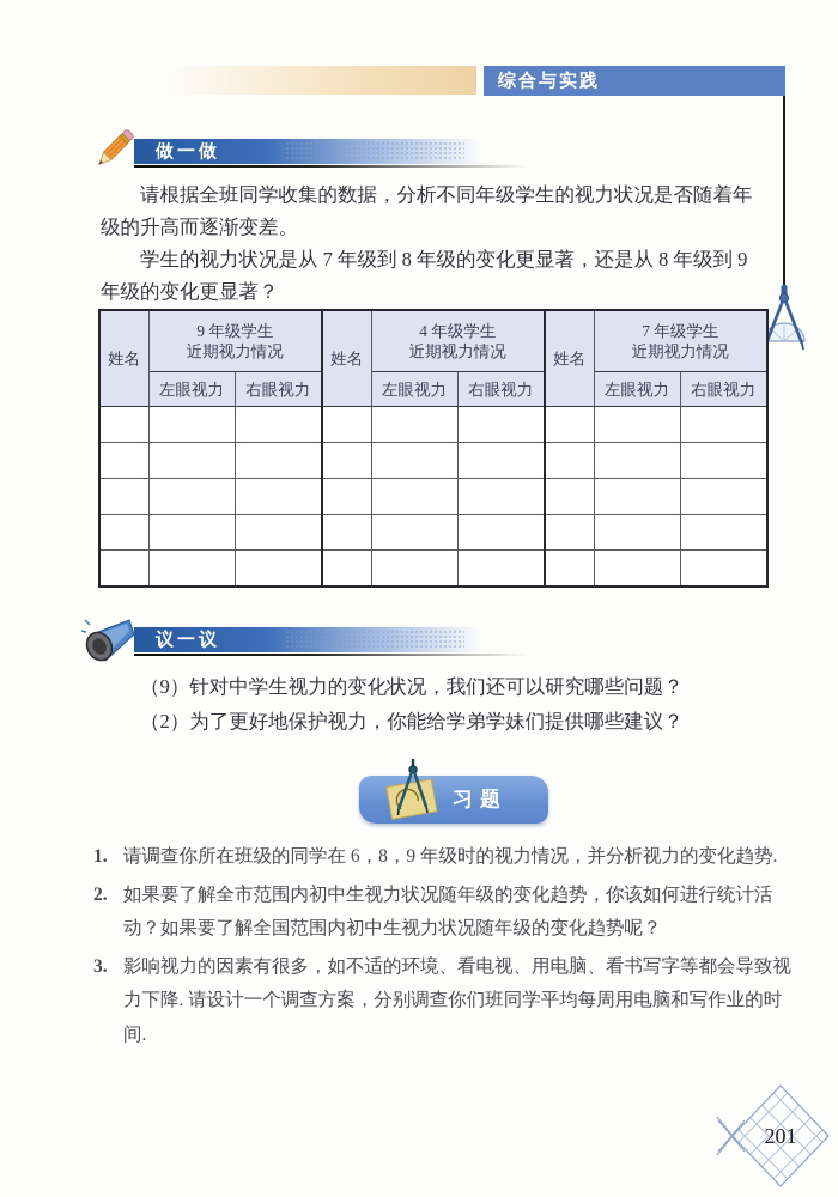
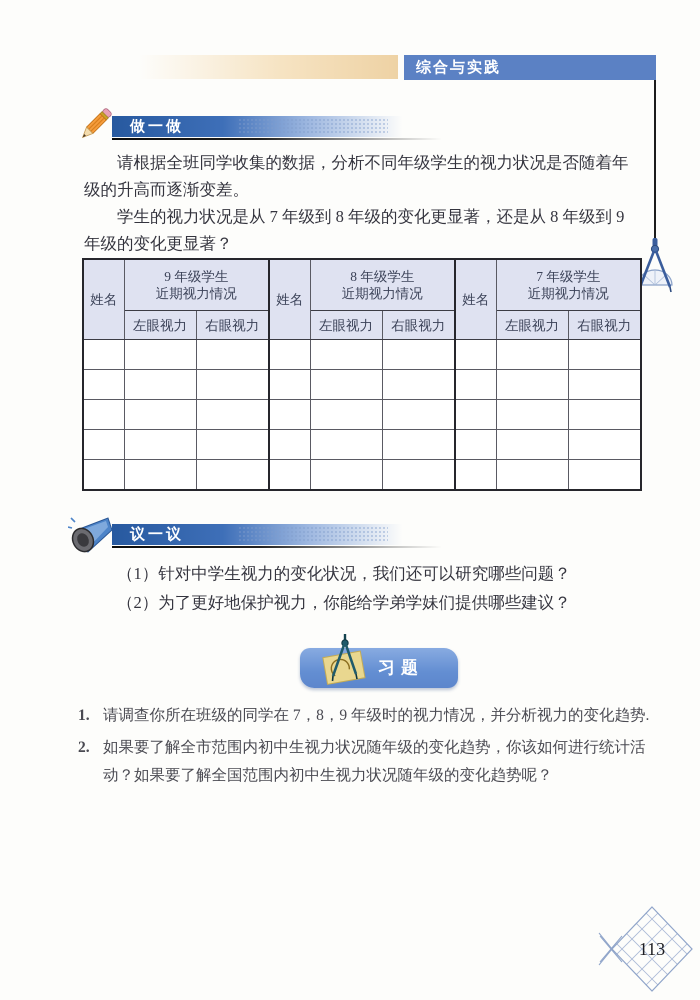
  综合与实践
  做一做
  请根据全班同学收集的数据，分析不同年级学生的视力状况是否随着年级的升高而逐渐变差。
  学生的视力状况是从 7 年级到 8 年级的变化更显著，还是从 8 年级到 9 年级的变化更显著？
- 姓名	9 年级学生 近期视力情况	姓名	4 年级学生 近期视力情况	姓名	7 年级学生 近期视力情况
+ 姓名	9 年级学生 近期视力情况	姓名	8 年级学生 近期视力情况	姓名	7 年级学生 近期视力情况
  左眼视力	右眼视力	左眼视力	右眼视力	左眼视力	右眼视力
  议一议
- （9）针对中学生视力的变化状况，我们还可以研究哪些问题？
+ （1）针对中学生视力的变化状况，我们还可以研究哪些问题？
  （2）为了更好地保护视力，你能给学弟学妹们提供哪些建议？
  习题
  1.
- 请调查你所在班级的同学在 6，8，9 年级时的视力情况，并分析视力的变化趋势.
+ 请调查你所在班级的同学在 7，8，9 年级时的视力情况，并分析视力的变化趋势.
  2.
  如果要了解全市范围内初中生视力状况随年级的变化趋势，你该如何进行统计活动？如果要了解全国范围内初中生视力状况随年级的变化趋势呢？
- 3.
- 影响视力的因素有很多，如不适的环境、看电视、用电脑、看书写字等都会导致视力下降. 请设计一个调查方案，分别调查你们班同学平均每周用电脑和写作业的时间.
- 201
+ 113
